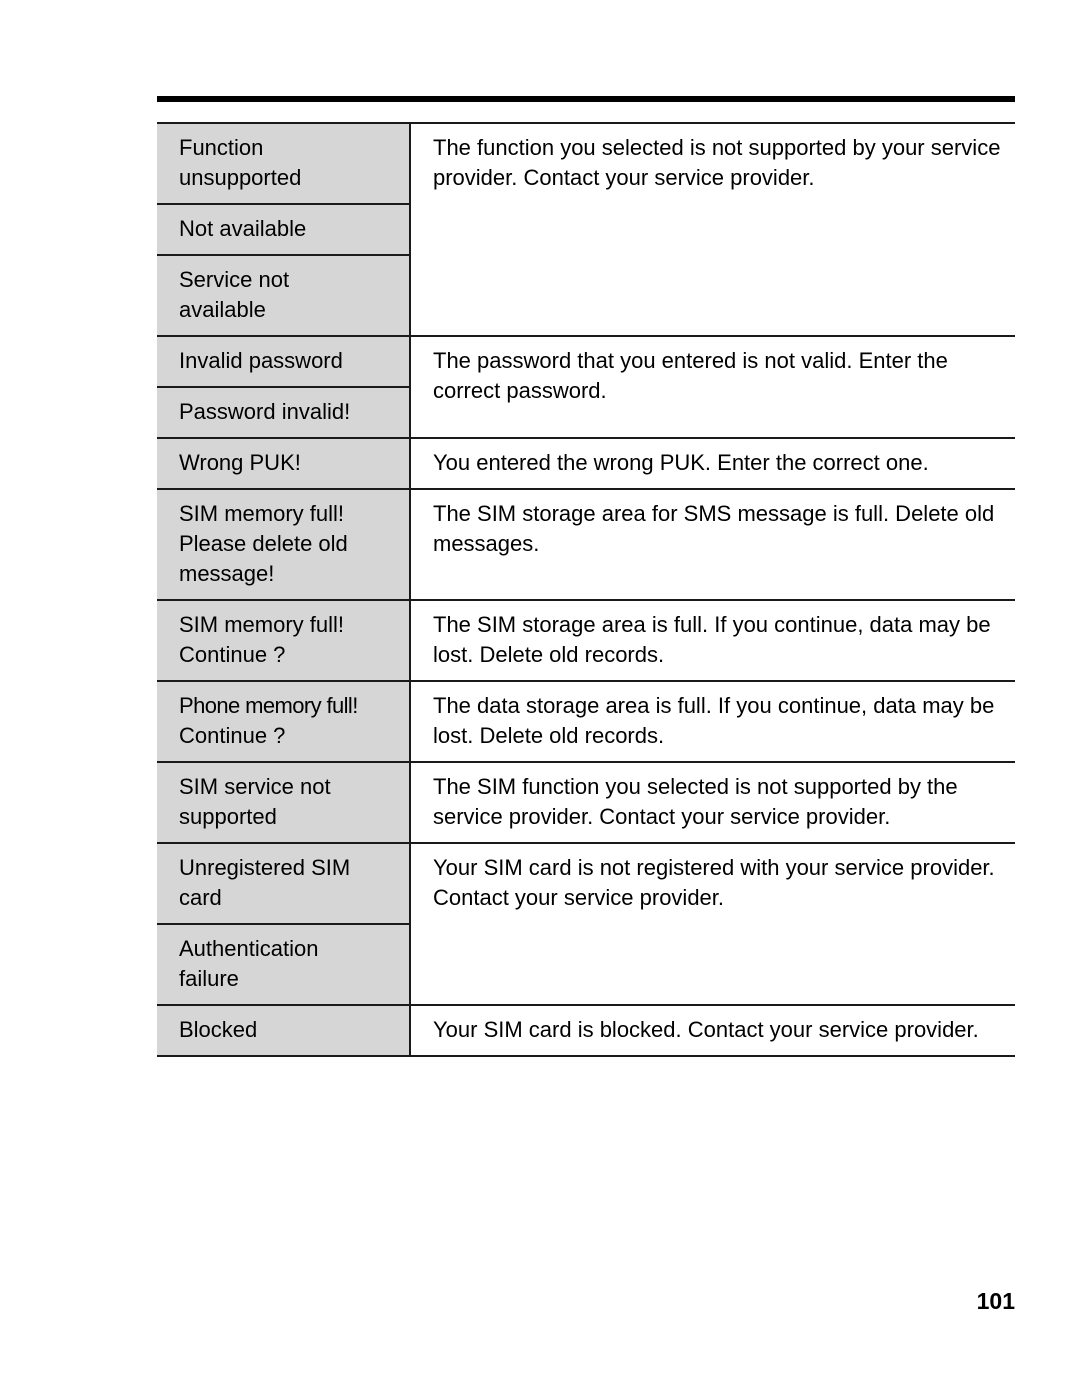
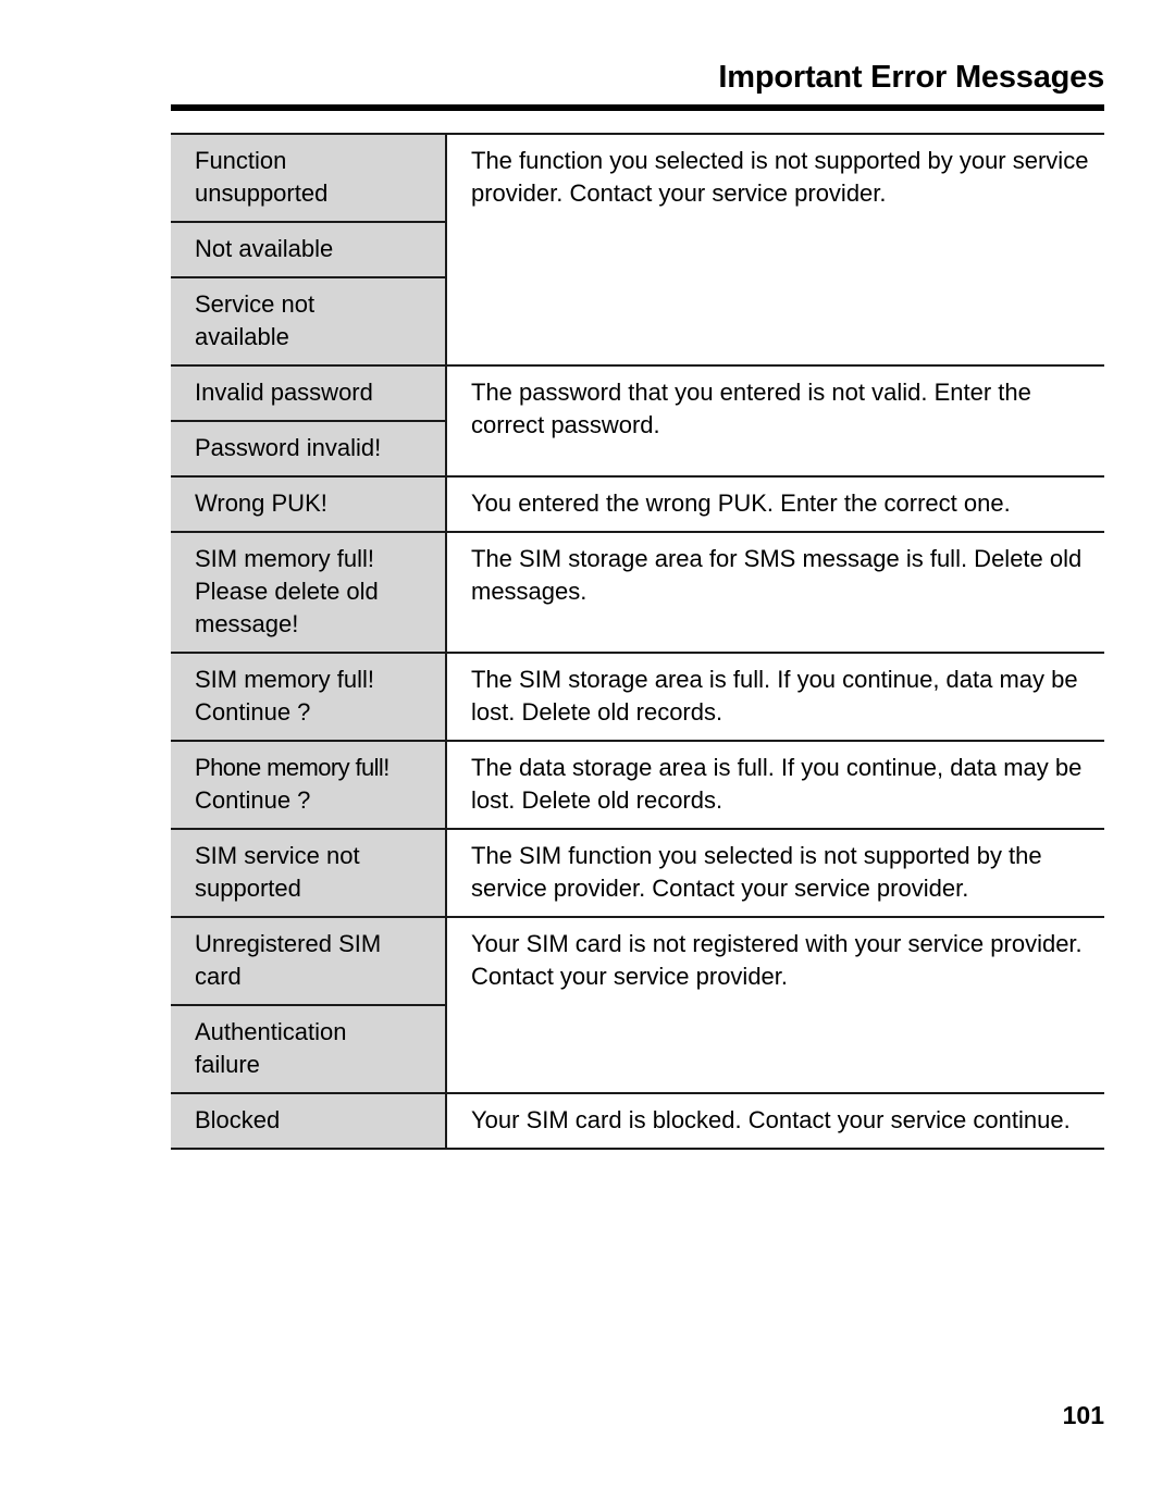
+ Important Error Messages
  Functionunsupported	The function you selected is not supported by your service provider. Contact your service provider.
  Not available
  Service notavailable
  Invalid password	The password that you entered is not valid. Enter the correct password.
  Password invalid!
  Wrong PUK!	You entered the wrong PUK. Enter the correct one.
  SIM memory full!Please delete oldmessage!	The SIM storage area for SMS message is full. Delete old messages.
  SIM memory full!Continue ?	The SIM storage area is full. If you continue, data may be lost. Delete old records.
  Phone memory full!Continue ?	The data storage area is full. If you continue, data may be lost. Delete old records.
  SIM service notsupported	The SIM function you selected is not supported by the service provider. Contact your service provider.
  Unregistered SIMcard	Your SIM card is not registered with your service provider. Contact your service provider.
  Authenticationfailure
- Blocked	Your SIM card is blocked. Contact your service provider.
+ Blocked	Your SIM card is blocked. Contact your service continue.
  101
